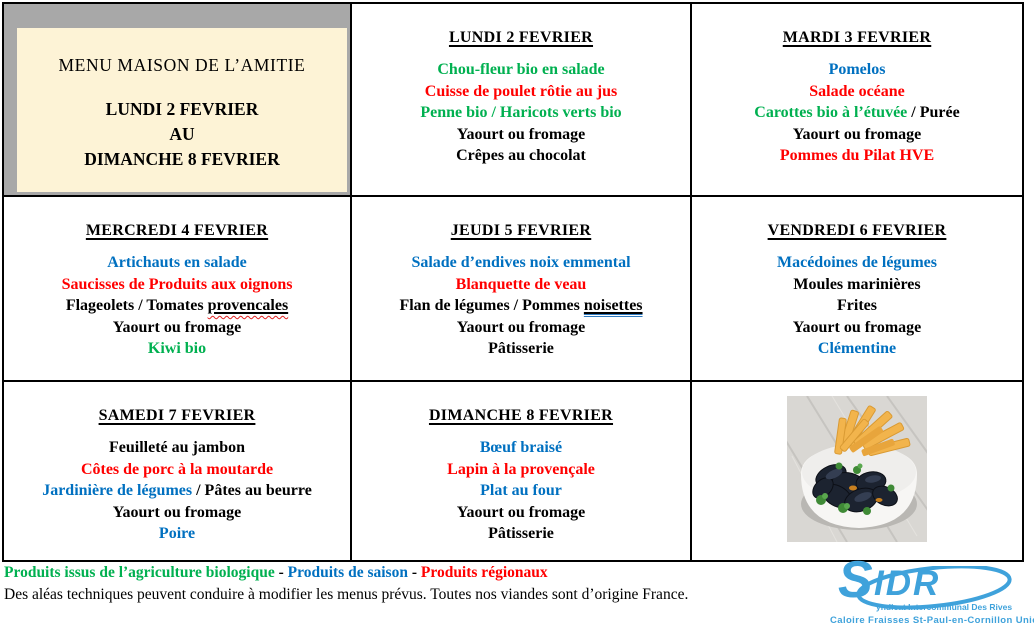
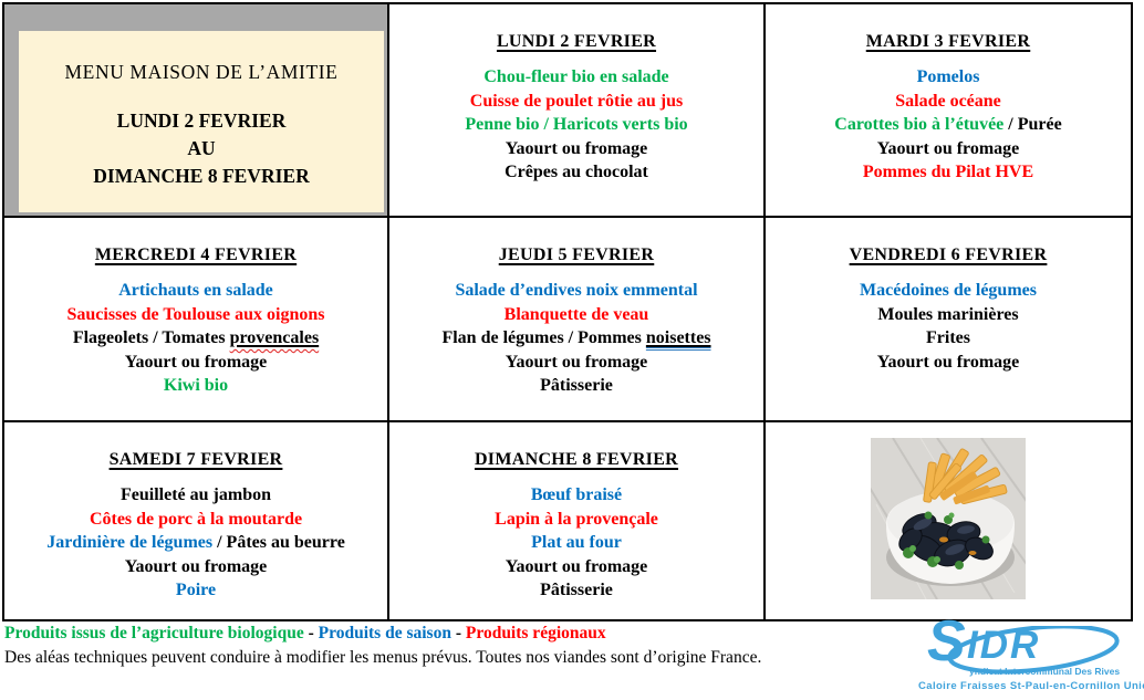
  MENU MAISON DE L’AMITIE
  LUNDI 2 FEVRIER
  AU
  DIMANCHE 8 FEVRIER
  LUNDI 2 FEVRIER
  Chou-fleur bio en salade
  Cuisse de poulet rôtie au jus
  Penne bio / Haricots verts bio
  Yaourt ou fromage
  Crêpes au chocolat
  MARDI 3 FEVRIER
  Pomelos
  Salade océane
  Carottes bio à l’étuvée / Purée
  Yaourt ou fromage
  Pommes du Pilat HVE
  MERCREDI 4 FEVRIER
  Artichauts en salade
- Saucisses de Produits aux oignons
+ Saucisses de Toulouse aux oignons
  Flageolets / Tomates provencales
  Yaourt ou fromage
  Kiwi bio
  JEUDI 5 FEVRIER
  Salade d’endives noix emmental
  Blanquette de veau
  Flan de légumes / Pommes noisettes
  Yaourt ou fromage
  Pâtisserie
  VENDREDI 6 FEVRIER
  Macédoines de légumes
  Moules marinières
  Frites
  Yaourt ou fromage
- Clémentine
  SAMEDI 7 FEVRIER
  Feuilleté au jambon
  Côtes de porc à la moutarde
  Jardinière de légumes / Pâtes au beurre
  Yaourt ou fromage
  Poire
  DIMANCHE 8 FEVRIER
  Bœuf braisé
  Lapin à la provençale
  Plat au four
  Yaourt ou fromage
  Pâtisserie
  Produits issus de l’agriculture biologique - Produits de saison - Produits régionaux
  Des aléas techniques peuvent conduire à modifier les menus prévus. Toutes nos viandes sont d’origine France.
  S
  IDR
  yndicat Intercommunal Des Rives
  Caloire Fraisses St-Paul-en-Cornillon Uni
